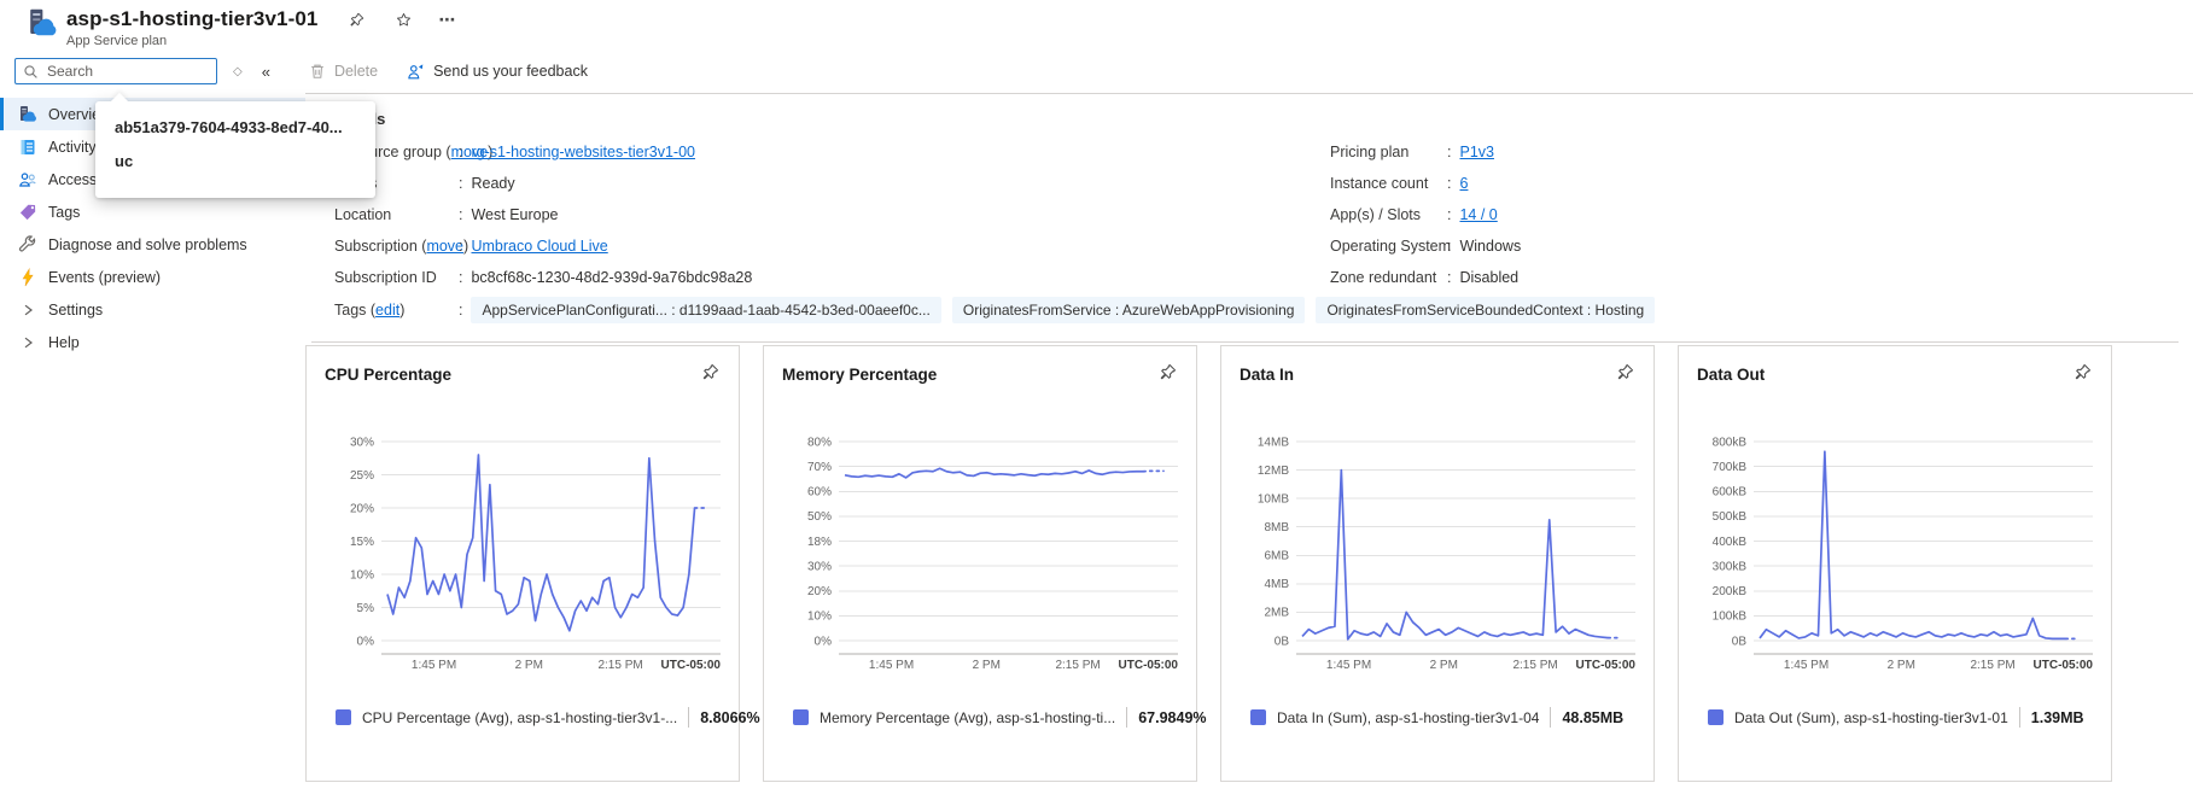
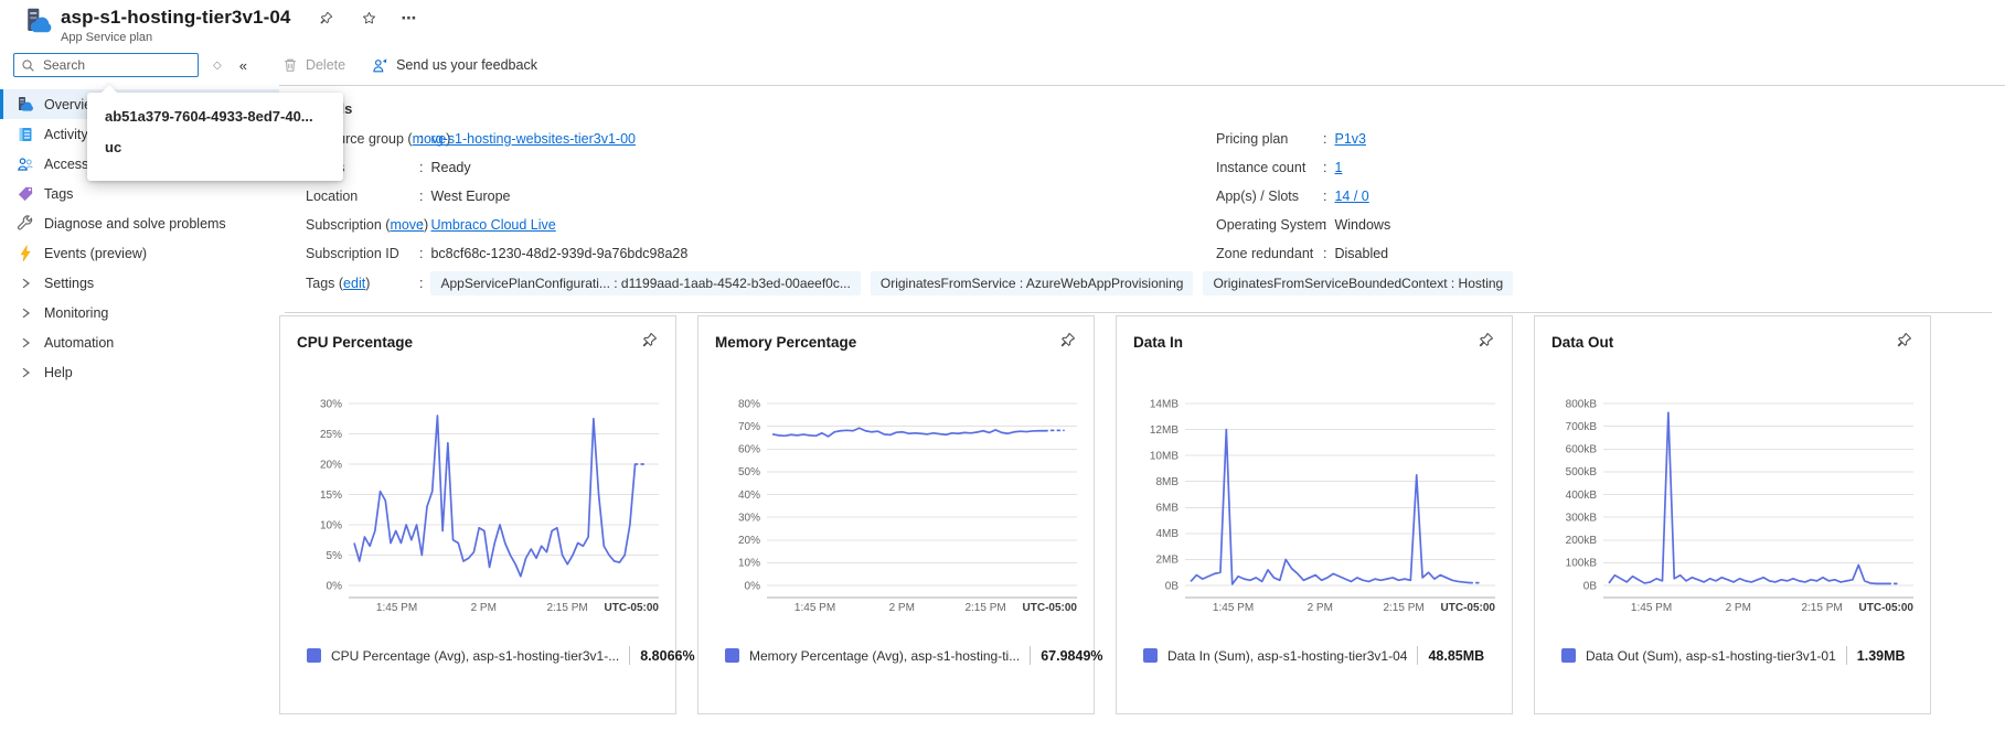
- asp-s1-hosting-tier3v1-01
+ asp-s1-hosting-tier3v1-04
  ⋯
  App Service plan
  Search
  ◇
  «
  Delete
  Send us your feedback
  Overvi
  Activity
  Tags
  Diagnose and solve problems
  Events (preview)
  Settings
+ Monitoring
+ Automation
  Help
  :
  rg-s1-hosting-websites-tier3v1-00
  :
  Ready
  Location
  :
  West Europe
  Subscription (move)
  :
  Umbraco Cloud Live
  Subscription ID
  :
  bc8cf68c-1230-48d2-939d-9a76bdc98a28
  Pricing plan
  :
  P1v3
  Instance count
  :
- 6
+ 1
  App(s) / Slots
  :
  14 / 0
  Operating System
  :
  Windows
  Zone redundant
  :
  Disabled
  Tags (edit)
  :
  AppServicePlanConfigurati... : d1199aad-1aab-4542-b3ed-00aeef0c...
  OriginatesFromService : AzureWebAppProvisioning
  OriginatesFromServiceBoundedContext : Hosting
  CPU Percentage
  30%
  25%
  20%
  15%
  10%
  5%
  0%
  1:45 PM
  2 PM
  2:15 PM
  UTC-05:00
  CPU Percentage (Avg), asp-s1-hosting-tier3v1-...
  8.8066%
  Memory Percentage
  80%
  70%
  60%
  50%
- 18%
+ 40%
  30%
  20%
  10%
  0%
  1:45 PM
  2 PM
  2:15 PM
  UTC-05:00
  Memory Percentage (Avg), asp-s1-hosting-ti...
  67.9849%
  Data In
  14MB
  12MB
  10MB
  8MB
  6MB
  4MB
  2MB
  0B
  1:45 PM
  2 PM
  2:15 PM
  UTC-05:00
  Data In (Sum), asp-s1-hosting-tier3v1-04
  48.85MB
  Data Out
  800kB
  700kB
  600kB
  500kB
  400kB
  300kB
  200kB
  100kB
  0B
  1:45 PM
  2 PM
  2:15 PM
  UTC-05:00
  Data Out (Sum), asp-s1-hosting-tier3v1-01
  1.39MB
  ab51a379-7604-4933-8ed7-40...
  uc
